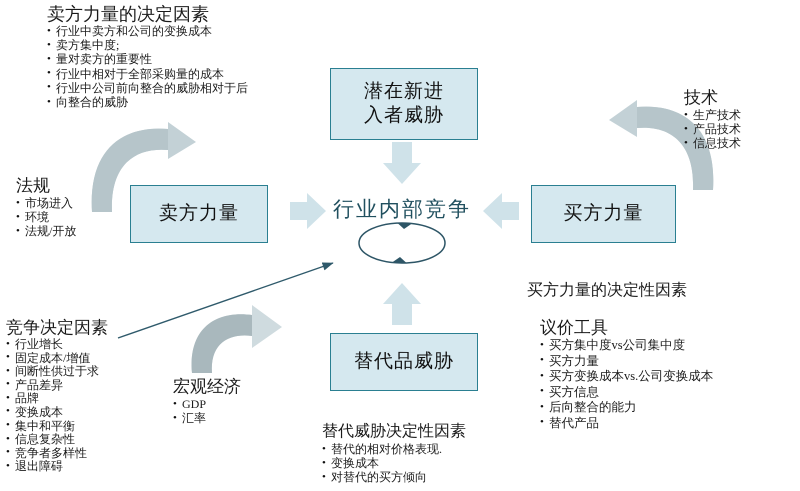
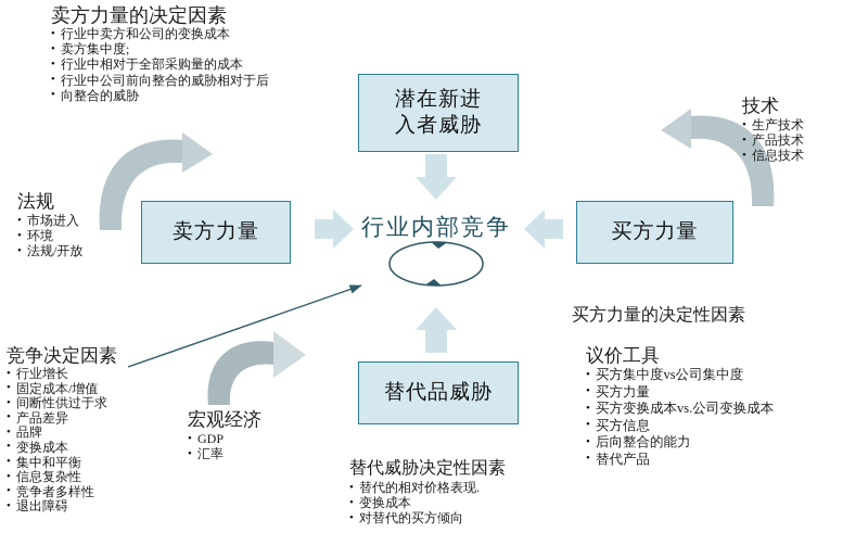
  潜在新进
  入者威胁
  卖方力量
  买方力量
  替代品威胁
  行业内部竞争
  卖方力量的决定因素
  行业中卖方和公司的变换成本
  卖方集中度;
- 量对卖方的重要性
  行业中相对于全部采购量的成本
  行业中公司前向整合的威胁相对于后
  向整合的威胁
  法规
  市场进入
  环境
  法规/开放
  竞争决定因素
  行业增长
  固定成本/增值
  间断性供过于求
  产品差异
  品牌
  变换成本
  集中和平衡
  信息复杂性
  竞争者多样性
  退出障碍
  宏观经济
  GDP
  汇率
  替代威胁决定性因素
  替代的相对价格表现.
  变换成本
  对替代的买方倾向
  技术
  生产技术
  产品技术
  信息技术
  买方力量的决定性因素
  议价工具
  买方集中度vs公司集中度
  买方力量
  买方变换成本vs.公司变换成本
  买方信息
  后向整合的能力
  替代产品
